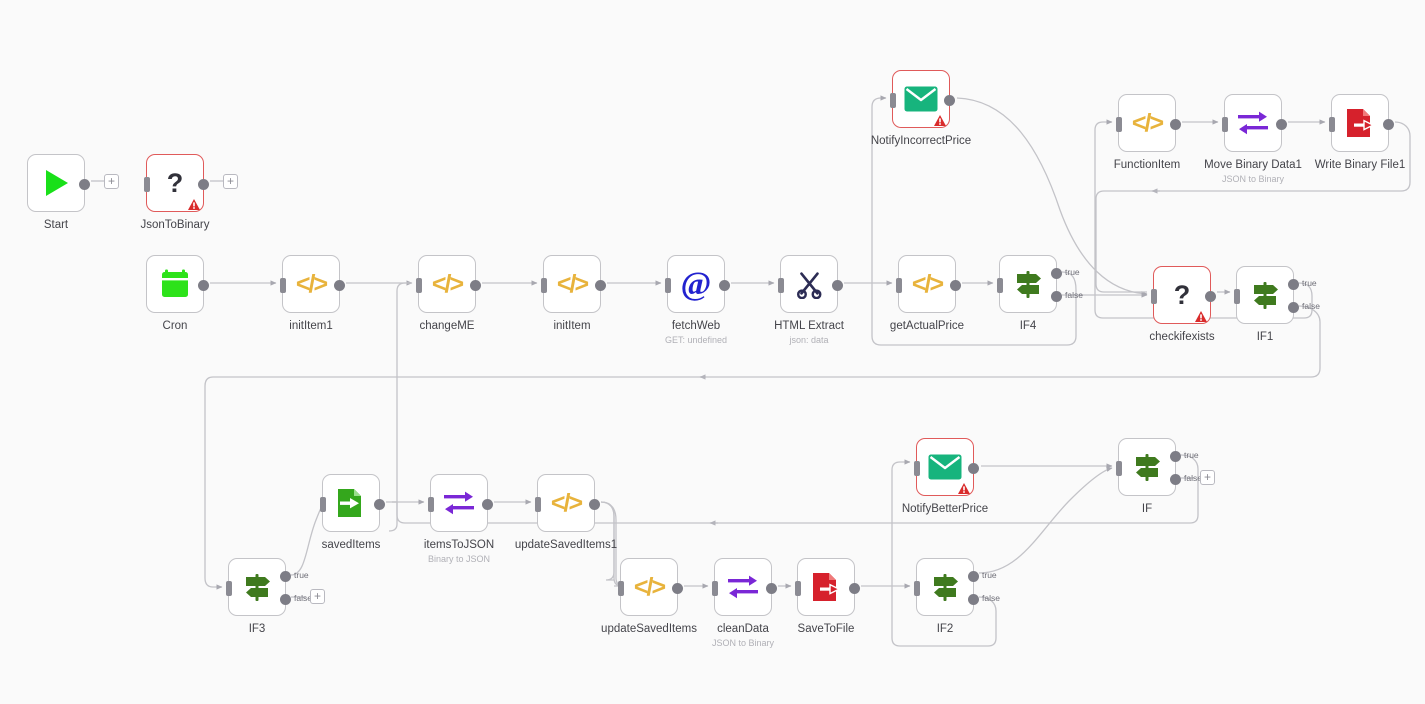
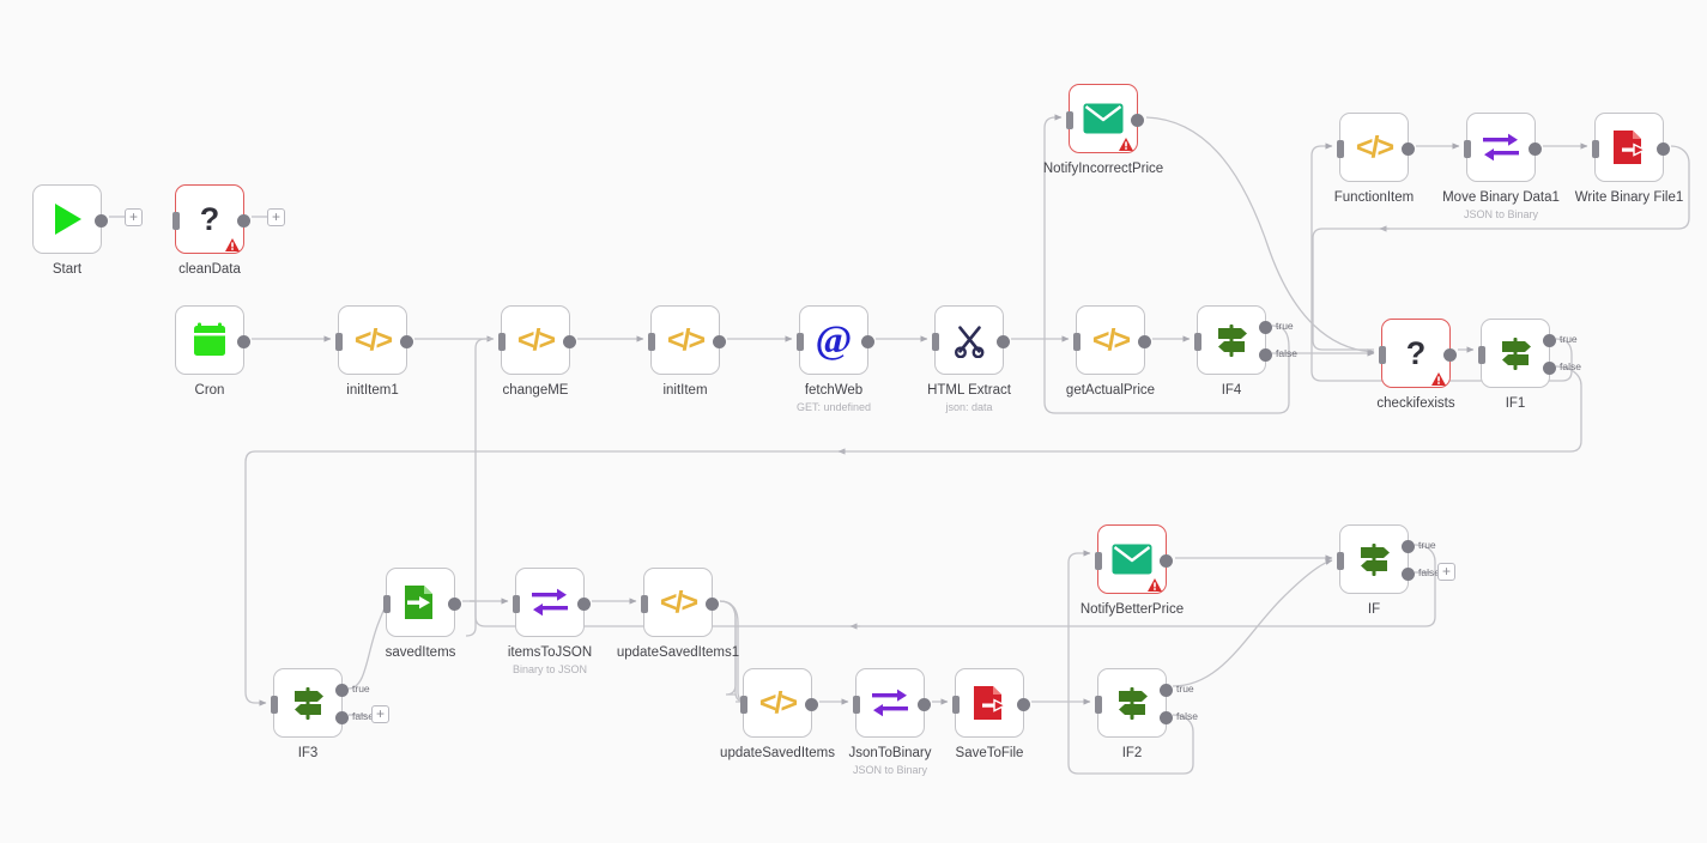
  Start
  ?
- JsonToBinary
+ cleanData
  Cron
  </>
  initItem1
  </>
  changeME
  </>
  initItem
  @
  fetchWeb
  GET: undefined
  HTML Extract
  json: data
  </>
  getActualPrice
  IF4
  true
  false
  NotifyIncorrectPrice
  </>
  FunctionItem
  Move Binary Data1
  JSON to Binary
  Write Binary File1
  ?
  checkifexists
  IF1
  true
  false
  IF3
  true
  fals
  savedItems
  itemsToJSON
  Binary to JSON
  </>
  updateSavedItems1
  </>
  updateSavedItems
- cleanData
+ JsonToBinary
  JSON to Binary
  SaveToFile
  IF2
  true
  false
  NotifyBetterPrice
  IF
  true
  fals
  +
  +
  +
  +
